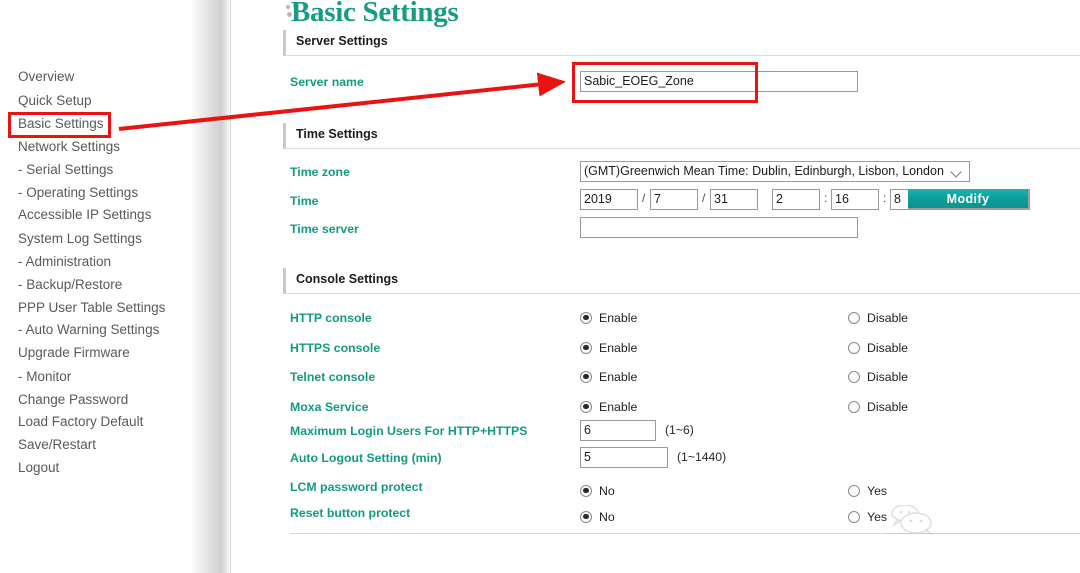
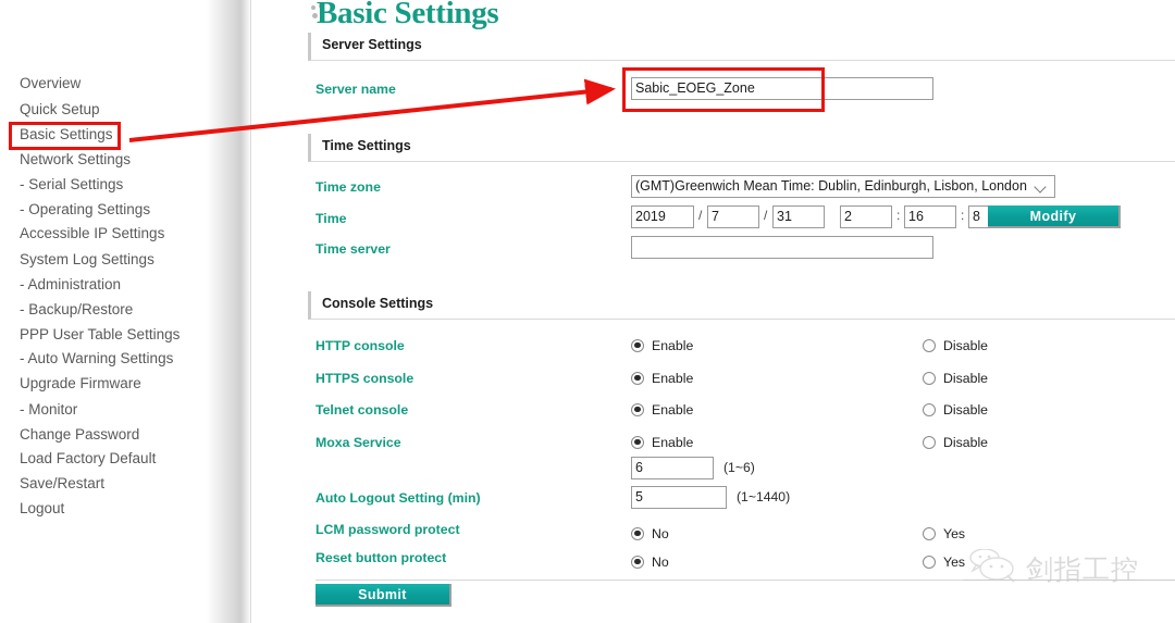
  Overview
  Quick Setup
  Basic Settings
  Network Settings
  - Serial Settings
  - Operating Settings
  Accessible IP Settings
  System Log Settings
  - Administration
  - Backup/Restore
  PPP User Table Settings
  - Auto Warning Settings
  Upgrade Firmware
  - Monitor
  Change Password
  Load Factory Default
  Save/Restart
  Logout
  Basic Settings
  Server Settings
  Server name
  Sabic_EOEG_Zone
  Time Settings
  Time zone
  (GMT)Greenwich Mean Time: Dublin, Edinburgh, Lisbon, London
  Time
  2019
  /
  7
  /
  31
  2
  :
  16
  :
  8
  Modify
  Time server
  Console Settings
  HTTP console
  Enable
  Disable
  HTTPS console
  Enable
  Disable
  Telnet console
  Enable
  Disable
  Moxa Service
  Enable
  Disable
- Maximum Login Users For HTTP+HTTPS
  6
  (1~6)
  Auto Logout Setting (min)
  5
  (1~1440)
  LCM password protect
  No
  Yes
  Reset button protect
  No
  Yes
+ Submit
+ 剑指工控
